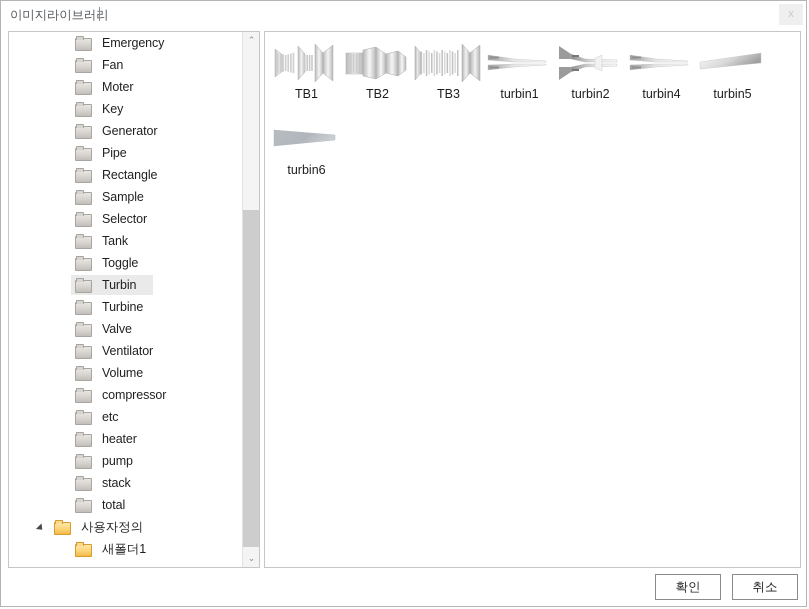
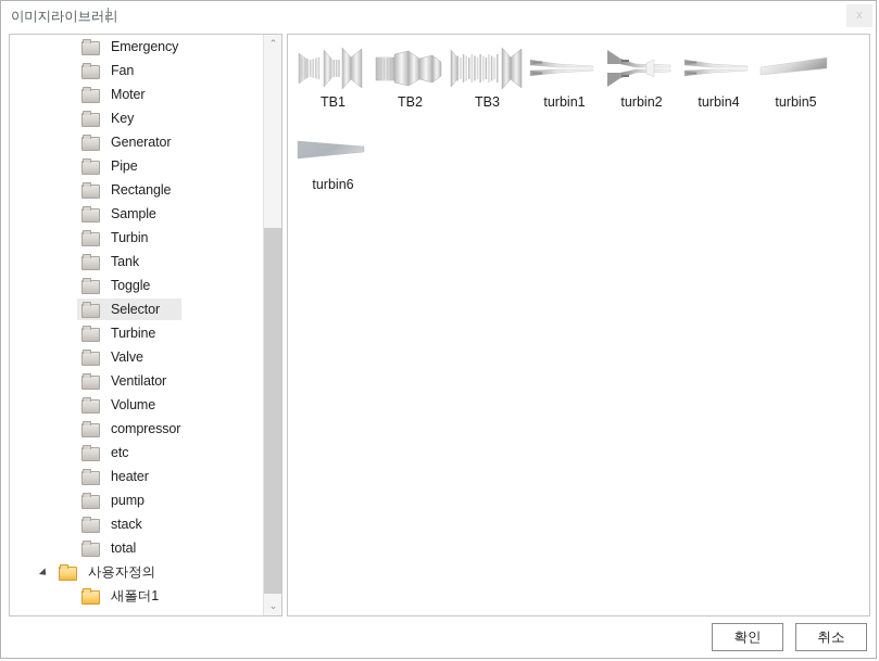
  이미지라이브러리
  x
  Emergency
  Fan
  Moter
  Key
  Generator
  Pipe
  Rectangle
  Sample
- Selector
+ Turbin
  Tank
  Toggle
- Turbin
+ Selector
  Turbine
  Valve
  Ventilator
  Volume
  compressor
  etc
  heater
  pump
  stack
  total
  사용자정의
  새폴더1
  ⌃
  ⌄
  TB1
  TB2
  TB3
  turbin1
  turbin2
  turbin4
  turbin5
  turbin6
  확인
  취소
